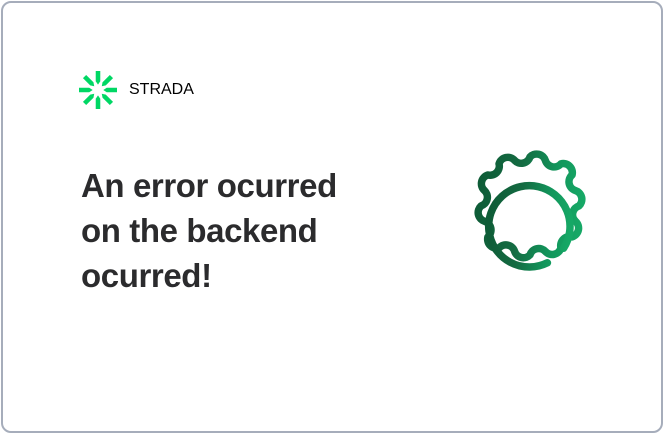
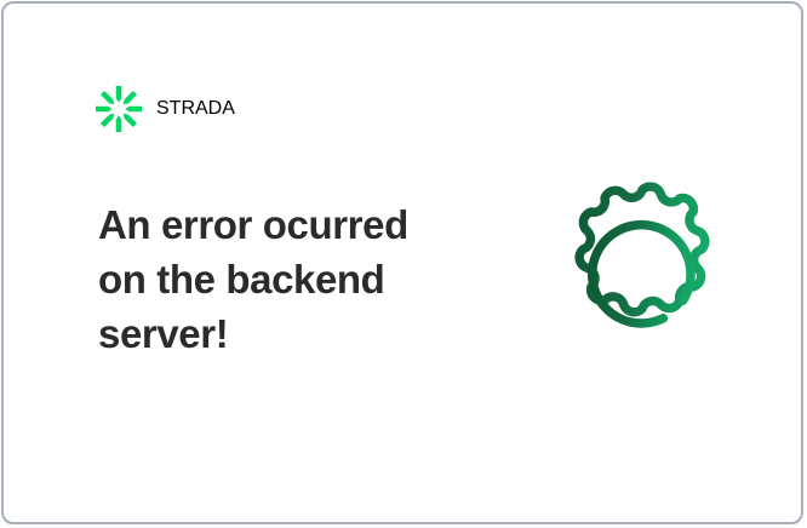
  STRADA
- An error ocurred on the backend ocurred!
+ An error ocurred on the backend server!
